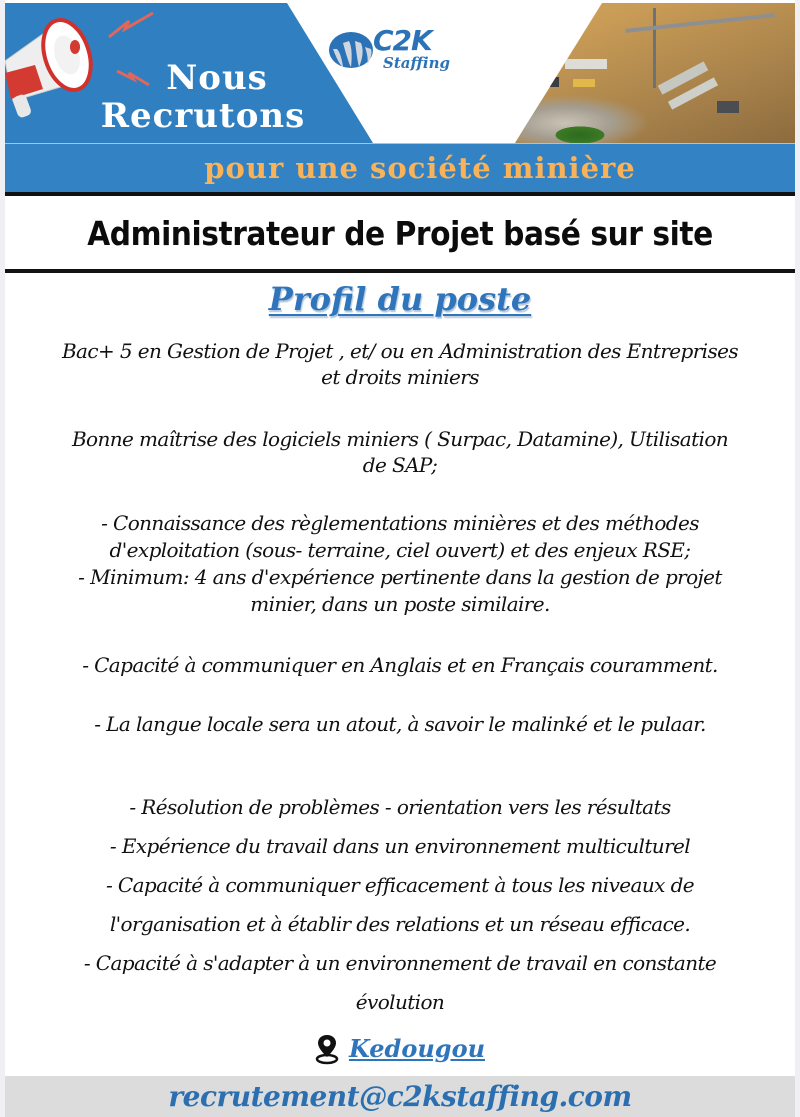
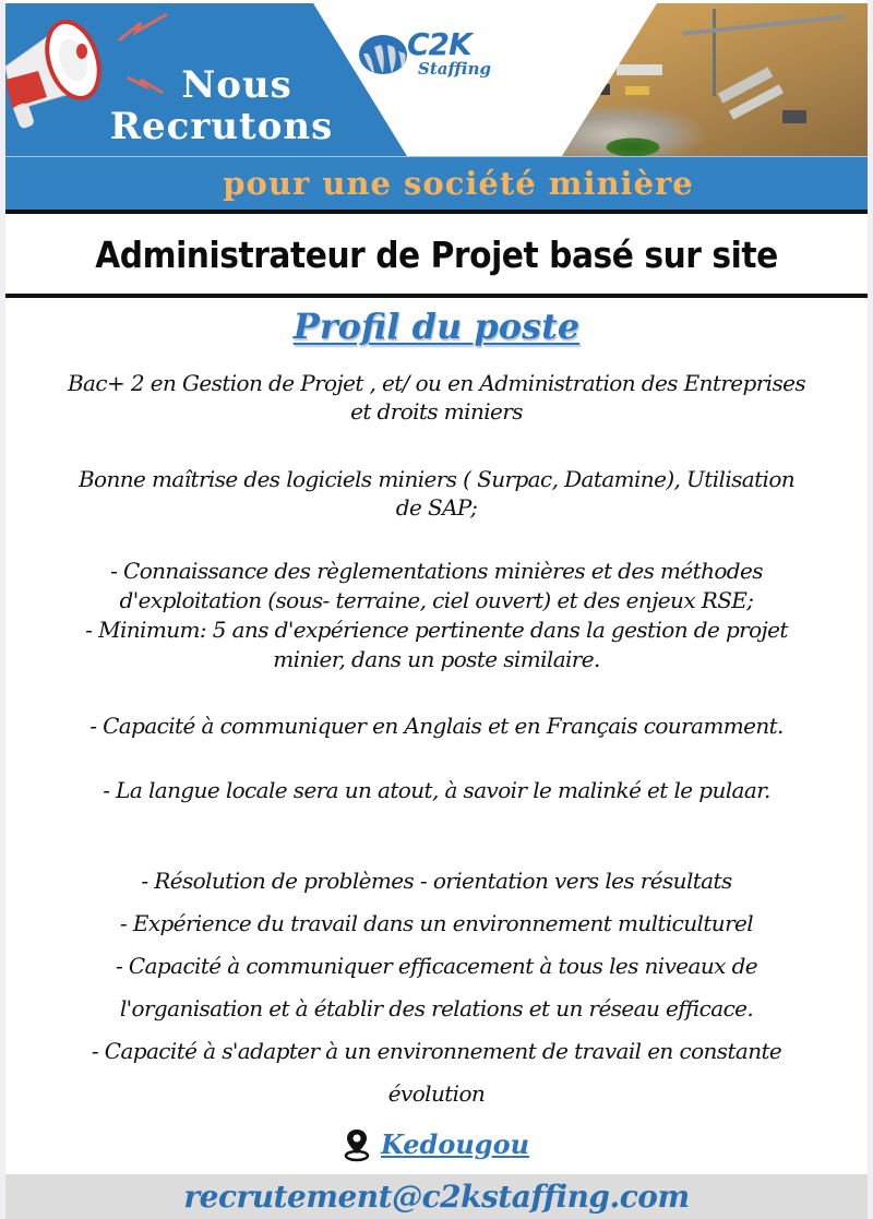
  Nous
  Recrutons
  C2K
  Staffing
  pour une société minière
  Administrateur de Projet basé sur site
  Profil du poste
- Bac+ 5 en Gestion de Projet , et/ ou en Administration des Entreprises
+ Bac+ 2 en Gestion de Projet , et/ ou en Administration des Entreprises
  et droits miniers
  Bonne maîtrise des logiciels miniers ( Surpac, Datamine), Utilisation
  de SAP;
  - Connaissance des règlementations minières et des méthodes
  d'exploitation (sous- terraine, ciel ouvert) et des enjeux RSE;
- - Minimum: 4 ans d'expérience pertinente dans la gestion de projet
+ - Minimum: 5 ans d'expérience pertinente dans la gestion de projet
  minier, dans un poste similaire.
  - Capacité à communiquer en Anglais et en Français couramment.
  - La langue locale sera un atout, à savoir le malinké et le pulaar.
  - Résolution de problèmes - orientation vers les résultats
  - Expérience du travail dans un environnement multiculturel
  - Capacité à communiquer efficacement à tous les niveaux de
  l'organisation et à établir des relations et un réseau efficace.
  - Capacité à s'adapter à un environnement de travail en constante
  évolution
  Kedougou
  recrutement@c2kstaffing.com
